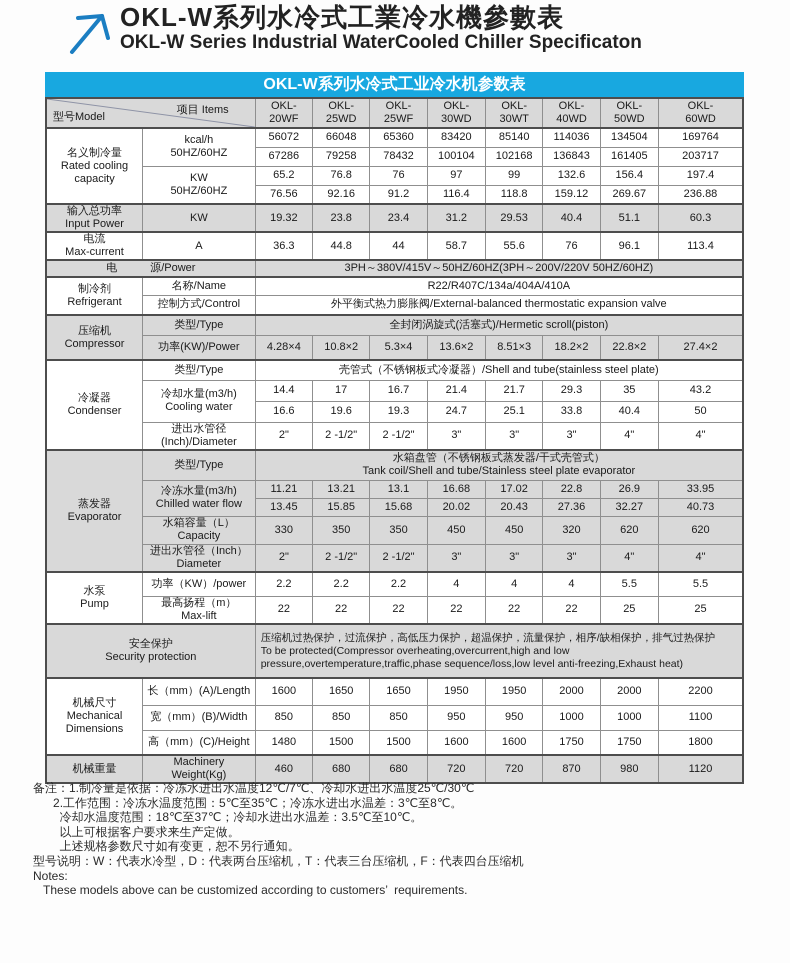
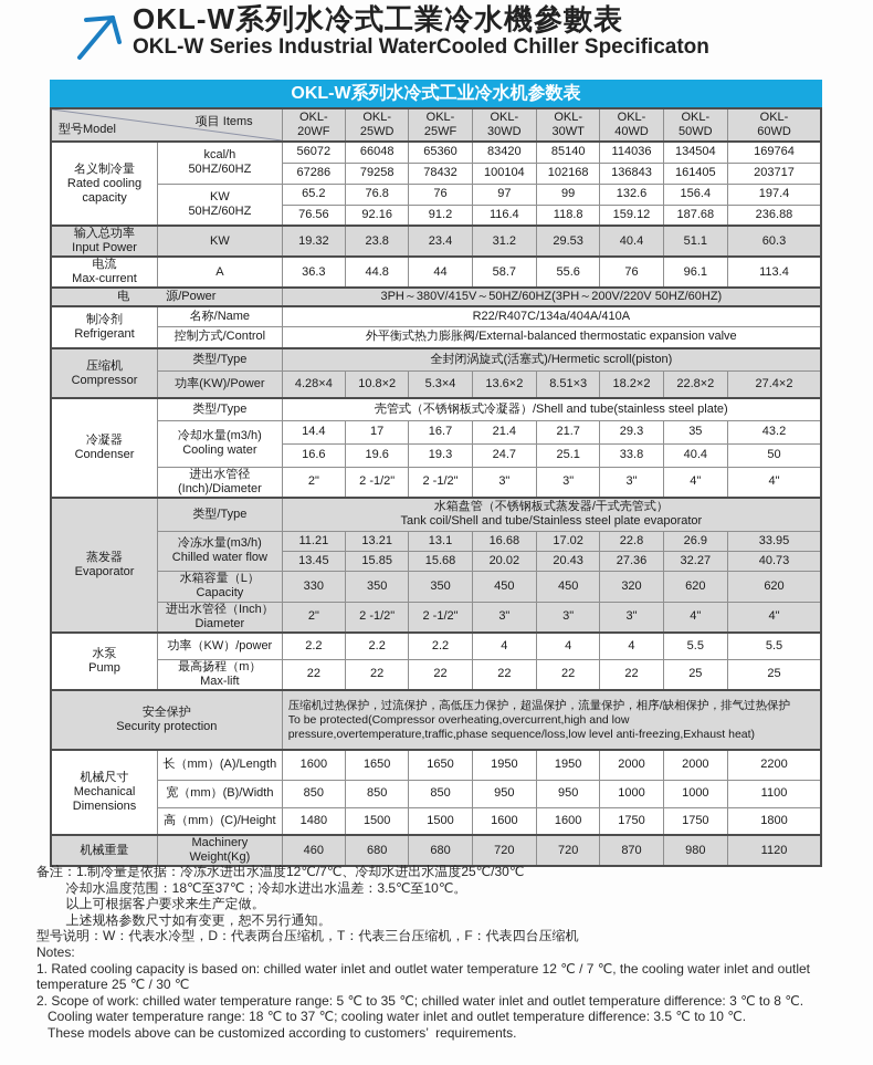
  OKL-W系列水冷式工業冷水機參數表
  OKL-W Series Industrial WaterCooled Chiller Specificaton
  OKL-W系列水冷式工业冷水机参数表
  型号Model 项目 Items	OKL-20WF	OKL-25WD	OKL-25WF	OKL-30WD	OKL-30WT	OKL-40WD	OKL-50WD	OKL-60WD
  名义制冷量 Rated cooling capacity	kcal/h 50HZ/60HZ	56072	66048	65360	83420	85140	114036	134504	169764
  67286	79258	78432	100104	102168	136843	161405	203717
  KW 50HZ/60HZ	65.2	76.8	76	97	99	132.6	156.4	197.4
- 76.56	92.16	91.2	116.4	118.8	159.12	269.67	236.88
+ 76.56	92.16	91.2	116.4	118.8	159.12	187.68	236.88
  输入总功率 Input Power	KW	19.32	23.8	23.4	31.2	29.53	40.4	51.1	60.3
  电流 Max-current	A	36.3	44.8	44	58.7	55.6	76	96.1	113.4
  电 源/Power	3PH～380V/415V～50HZ/60HZ(3PH～200V/220V 50HZ/60HZ)
  制冷剂 Refrigerant	名称/Name	R22/R407C/134a/404A/410A
  控制方式/Control	外平衡式热力膨胀阀/External-balanced thermostatic expansion valve
  压缩机 Compressor	类型/Type	全封闭涡旋式(活塞式)/Hermetic scroll(piston)
  功率(KW)/Power	4.28×4	10.8×2	5.3×4	13.6×2	8.51×3	18.2×2	22.8×2	27.4×2
  冷凝器 Condenser	类型/Type	壳管式（不锈钢板式冷凝器）/Shell and tube(stainless steel plate)
  冷却水量(m3/h) Cooling water	14.4	17	16.7	21.4	21.7	29.3	35	43.2
  16.6	19.6	19.3	24.7	25.1	33.8	40.4	50
  进出水管径 (Inch)/Diameter	2"	2 -1/2"	2 -1/2"	3"	3"	3"	4"	4"
  蒸发器 Evaporator	类型/Type	水箱盘管（不锈钢板式蒸发器/干式壳管式） Tank coil/Shell and tube/Stainless steel plate evaporator
  冷冻水量(m3/h) Chilled water flow	11.21	13.21	13.1	16.68	17.02	22.8	26.9	33.95
  13.45	15.85	15.68	20.02	20.43	27.36	32.27	40.73
  水箱容量（L） Capacity	330	350	350	450	450	320	620	620
  进出水管径（Inch） Diameter	2"	2 -1/2"	2 -1/2"	3"	3"	3"	4"	4"
  水泵 Pump	功率（KW）/power	2.2	2.2	2.2	4	4	4	5.5	5.5
  最高扬程（m） Max-lift	22	22	22	22	22	22	25	25
  安全保护 Security protection	压缩机过热保护，过流保护，高低压力保护，超温保护，流量保护，相序/缺相保护，排气过热保护 To be protected(Compressor overheating,overcurrent,high and low pressure,overtemperature,traffic,phase sequence/loss,low level anti-freezing,Exhaust heat)
  机械尺寸 Mechanical Dimensions	长（mm）(A)/Length	1600	1650	1650	1950	1950	2000	2000	2200
  宽（mm）(B)/Width	850	850	850	950	950	1000	1000	1100
  高（mm）(C)/Height	1480	1500	1500	1600	1600	1750	1750	1800
  机械重量	Machinery Weight(Kg)	460	680	680	720	720	870	980	1120
  备注：1.制冷量是依据：冷冻水进出水温度12℃/7℃、冷却水进出水温度25℃/30℃
- 2.工作范围：冷冻水温度范围：5℃至35℃；冷冻水进出水温差：3℃至8℃。
  冷却水温度范围：18℃至37℃；冷却水进出水温差：3.5℃至10℃。
  以上可根据客户要求来生产定做。
  上述规格参数尺寸如有变更，恕不另行通知。
  型号说明：W：代表水冷型，D：代表两台压缩机，T：代表三台压缩机，F：代表四台压缩机
  Notes:
+ 1. Rated cooling capacity is based on: chilled water inlet and outlet water temperature 12 ℃ / 7 ℃, the cooling water inlet and outlet
+ temperature 25 ℃ / 30 ℃
+ 2. Scope of work: chilled water temperature range: 5 ℃ to 35 ℃; chilled water inlet and outlet temperature difference: 3 ℃ to 8 ℃.
+ Cooling water temperature range: 18 ℃ to 37 ℃; cooling water inlet and outlet temperature difference: 3.5 ℃ to 10 ℃.
  These models above can be customized according to customers’ requirements.
